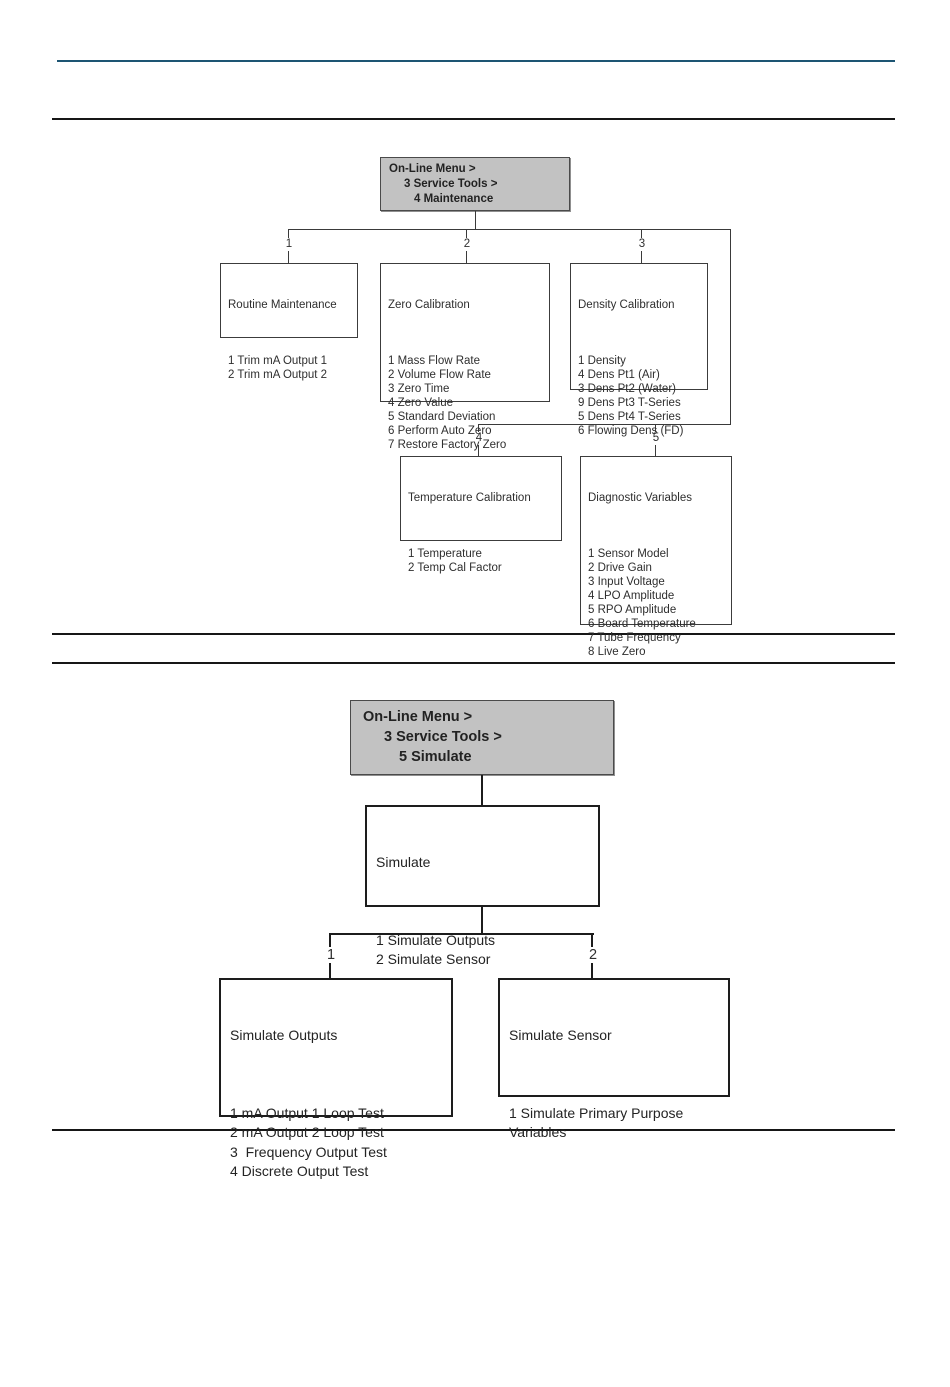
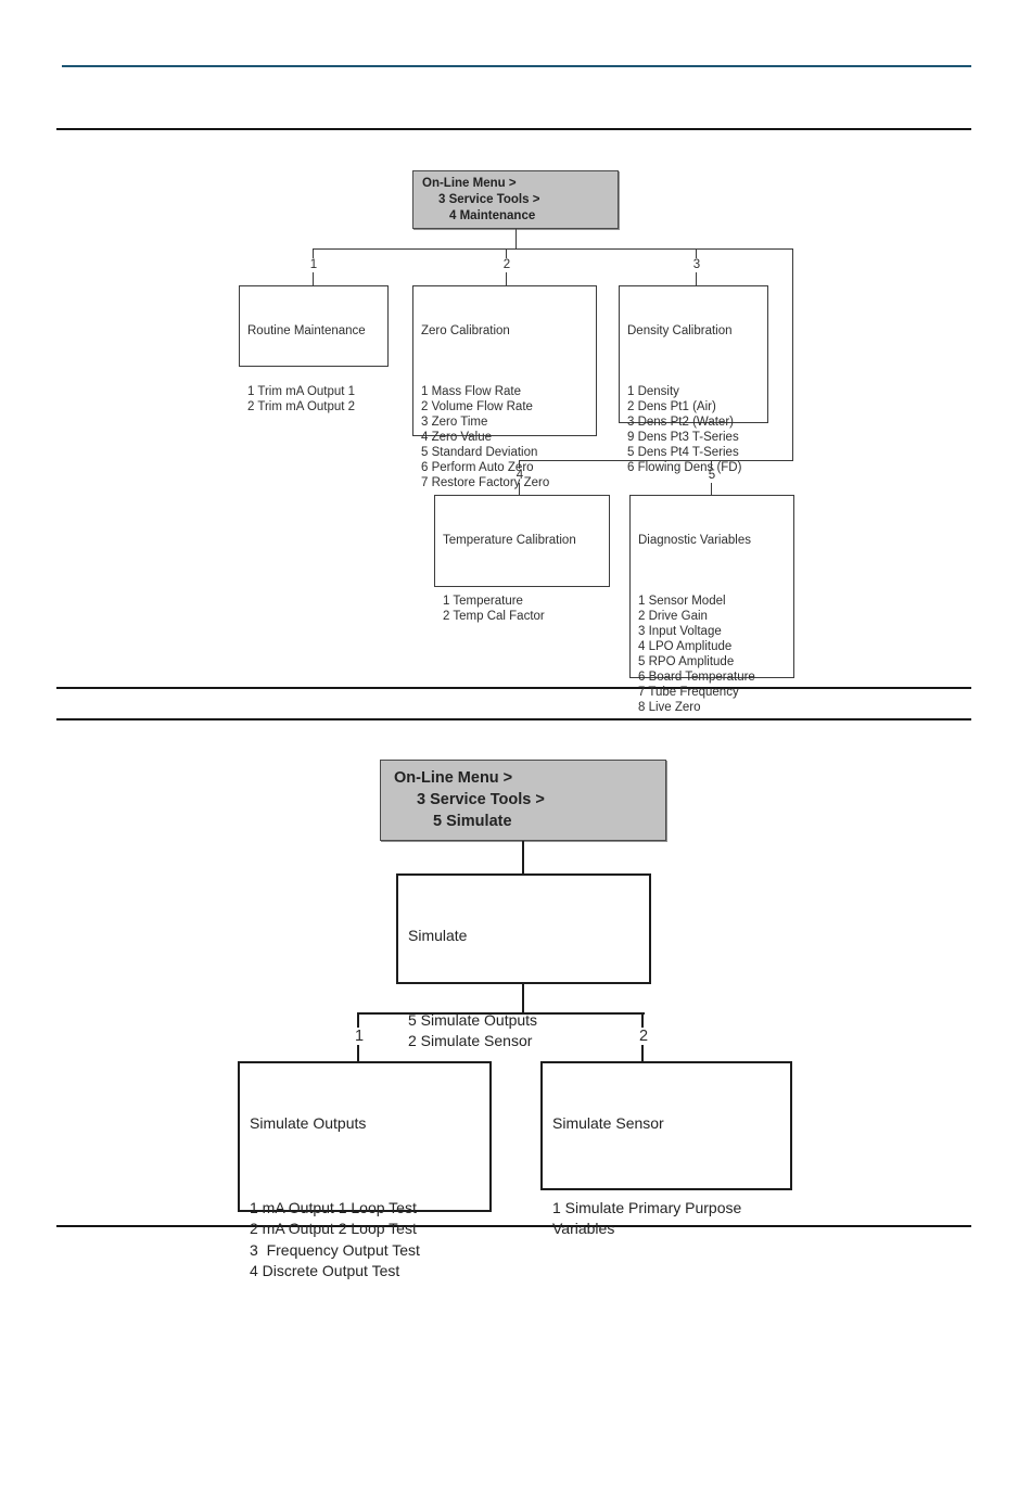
  On-Line Menu >
  3 Service Tools >
  4 Maintenance
  1
  2
  3
  4
  5
  Routine Maintenance
  1 Trim mA Output 1
  2 Trim mA Output 2
  Zero Calibration
  1 Mass Flow Rate
  2 Volume Flow Rate
  3 Zero Time
  4 Zero Value
  5 Standard Deviation
  6 Perform Auto Zero
  7 Restore Factory Zero
  Density Calibration
  1 Density
- 4 Dens Pt1 (Air)
+ 2 Dens Pt1 (Air)
  3 Dens Pt2 (Water)
  9 Dens Pt3 T-Series
  5 Dens Pt4 T-Series
  6 Flowing Dens (FD)
  Temperature Calibration
  1 Temperature
  2 Temp Cal Factor
  Diagnostic Variables
  1 Sensor Model
  2 Drive Gain
  3 Input Voltage
  4 LPO Amplitude
  5 RPO Amplitude
  6 Board Temperature
  7 Tube Frequency
  8 Live Zero
  On-Line Menu >
  3 Service Tools >
  5 Simulate
  Simulate
- 1 Simulate Outputs
+ 5 Simulate Outputs
  2 Simulate Sensor
  1
  2
  Simulate Outputs
  1 mA Output 1 Loop Test
  2 mA Output 2 Loop Test
  3 Frequency Output Test
  4 Discrete Output Test
  Simulate Sensor
  1 Simulate Primary Purpose Variables
